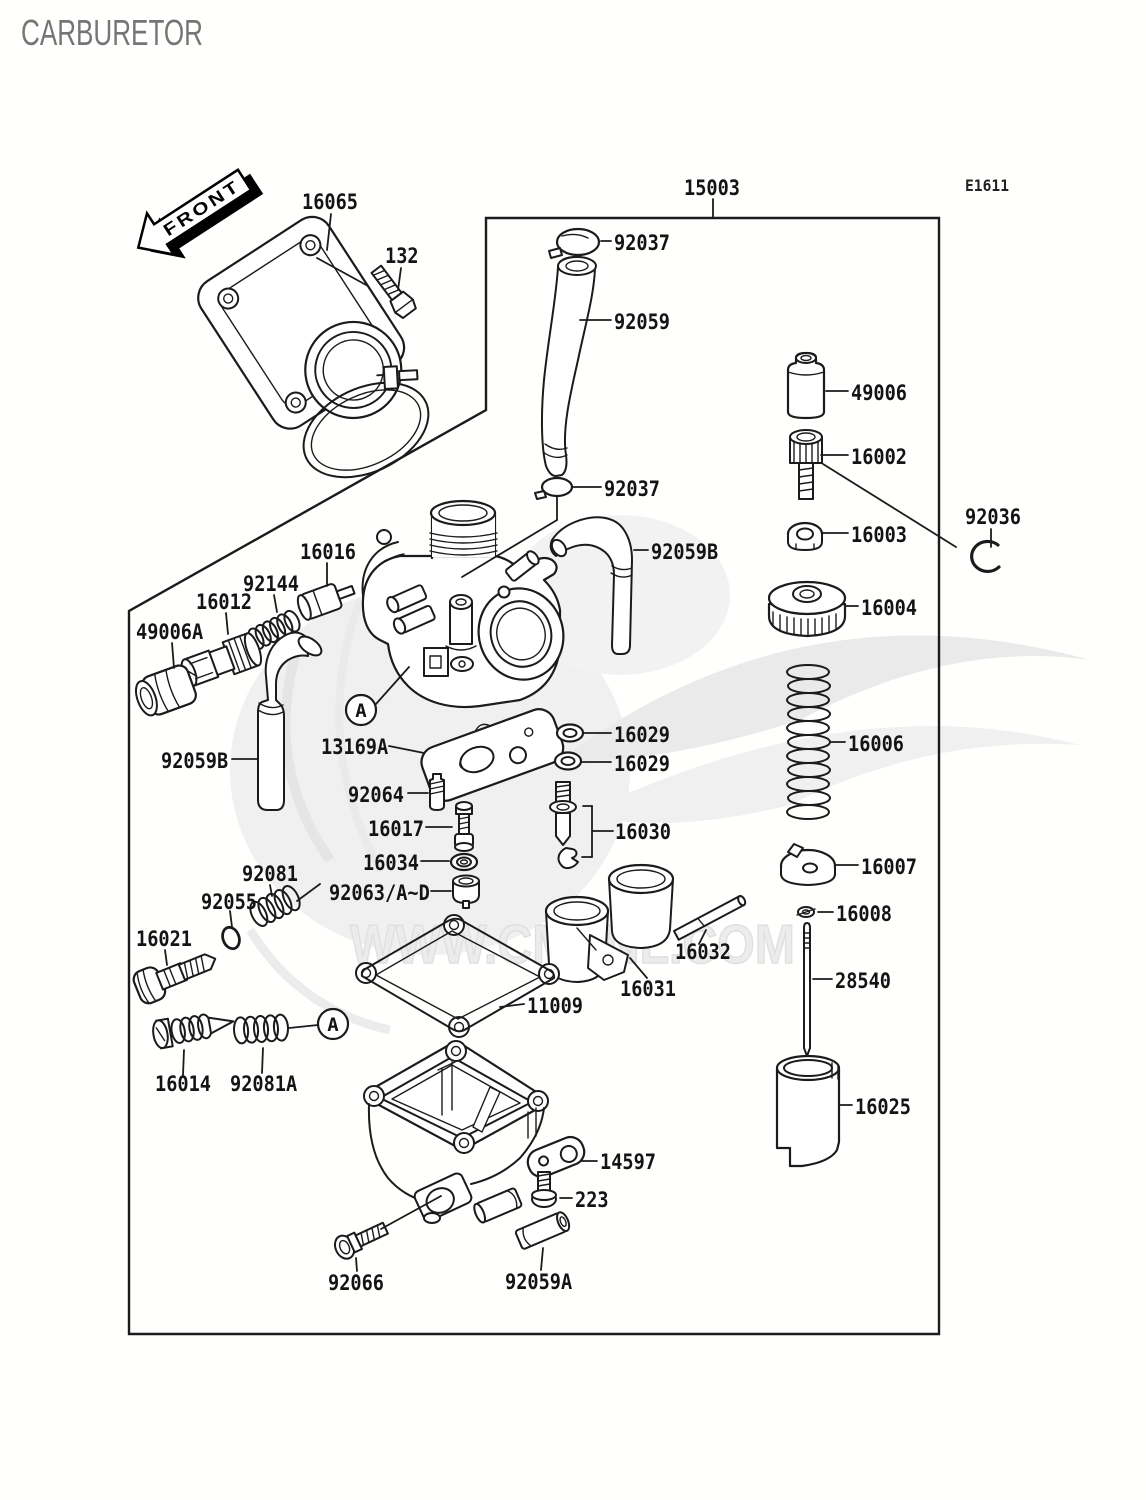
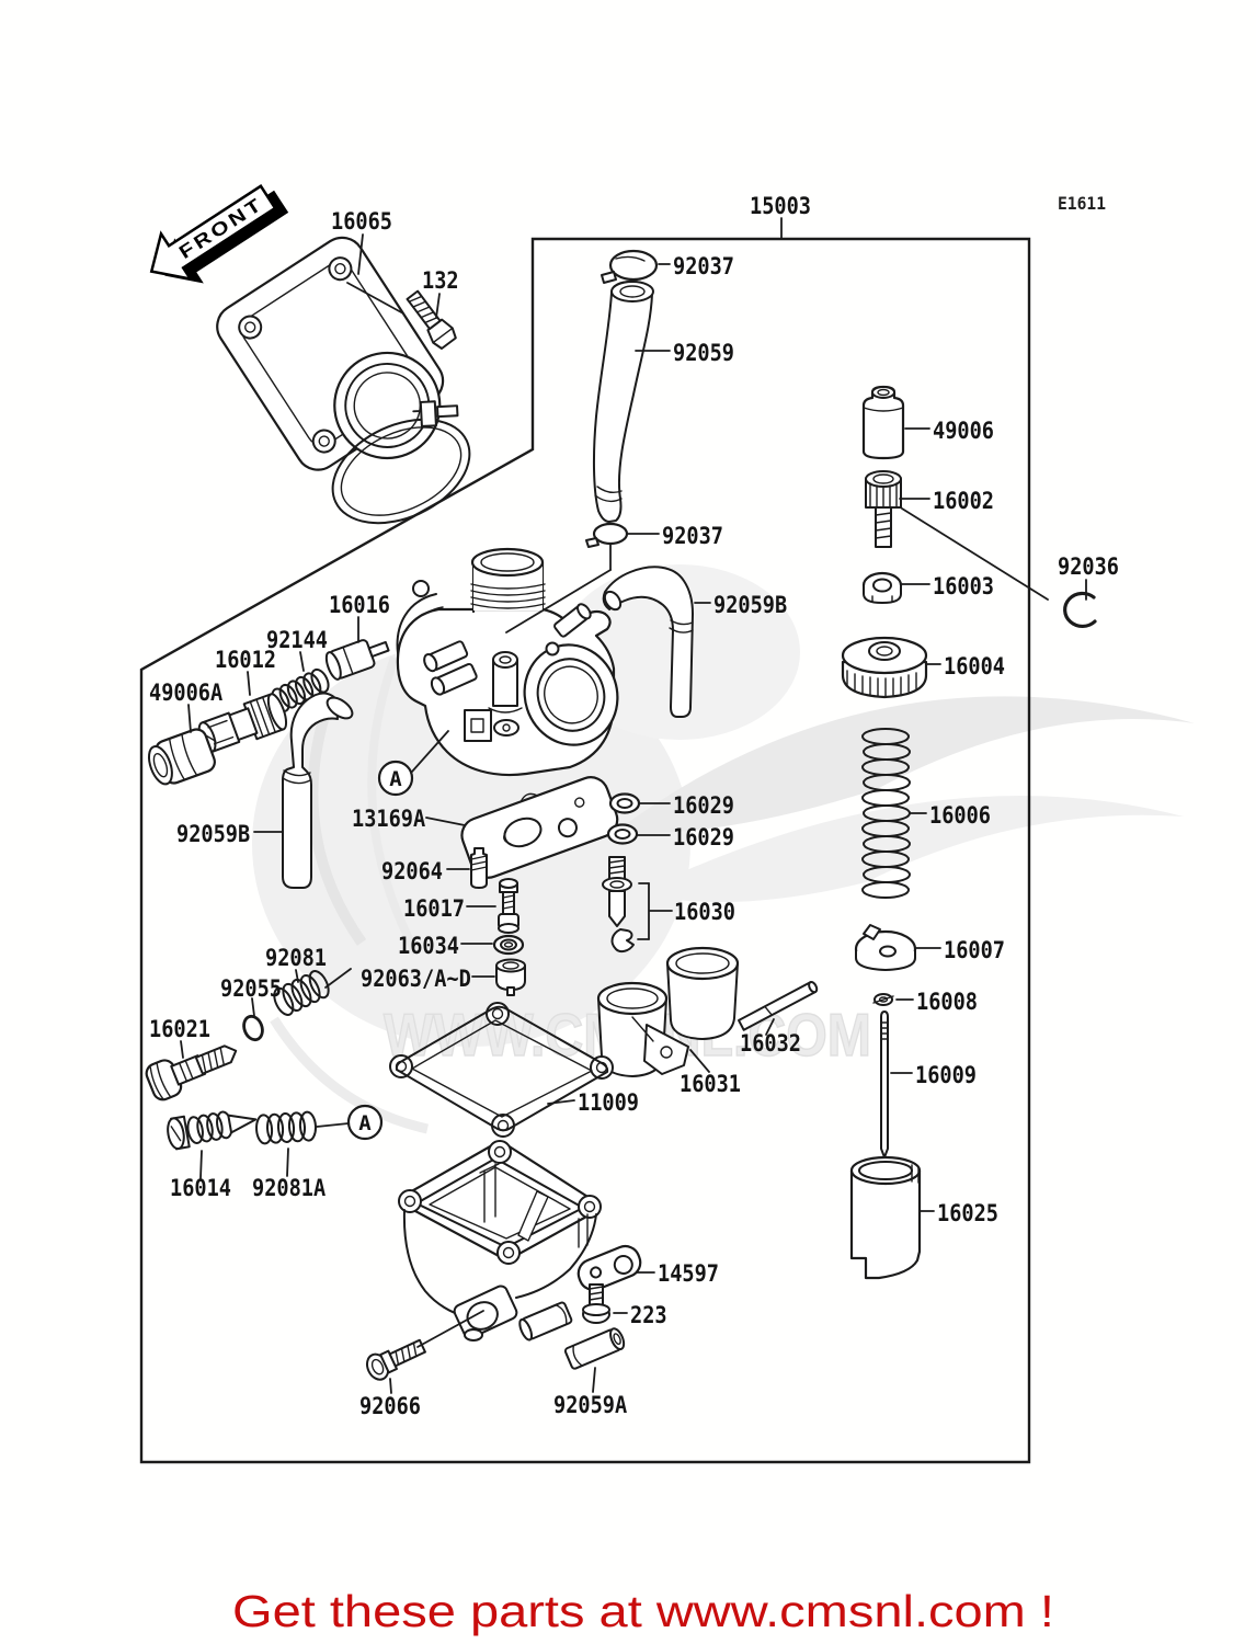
  16065
  132
  15003
  92037
  92059
  49006
  16002
  16003
  92036
  16004
  16006
  16007
  16008
- 28540
+ 16009
  16025
  92037
  92059B
  16016
  92144
  16012
  49006A
  92059B
  13169A
  16029
  16029
  92064
  16017
  16034
  92063/A~D
  16030
  16032
  16031
  11009
  92081
  92055
  16021
  16014
  92081A
  14597
  223
  92066
  92059A
  A
  A
- CARBURETOR
  E1611
+ Get these parts at www.cmsnl.com !
